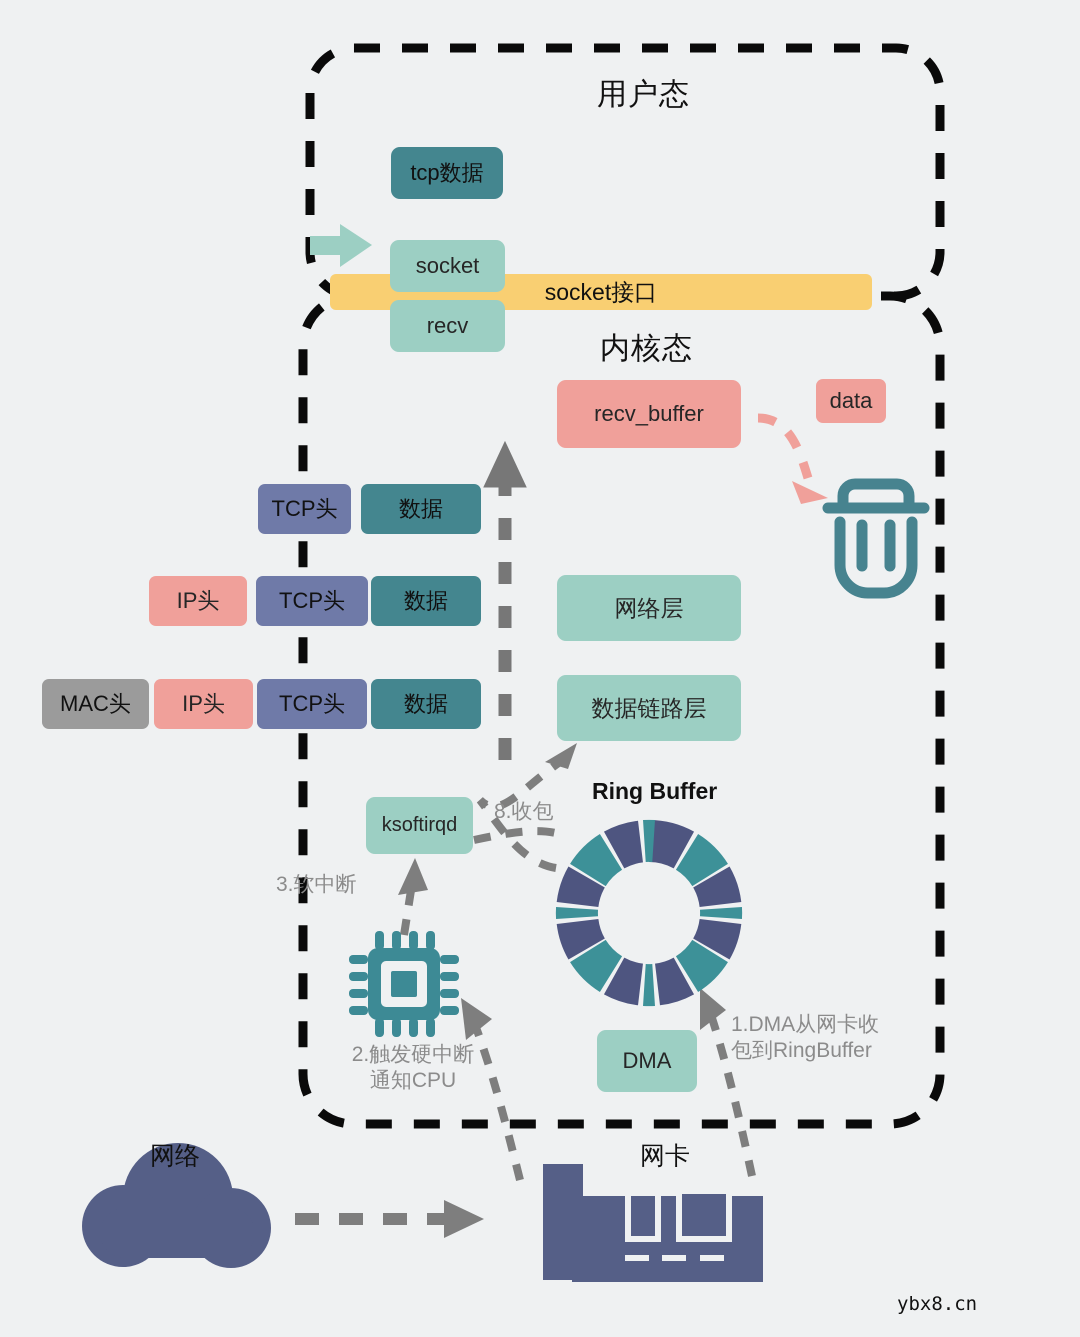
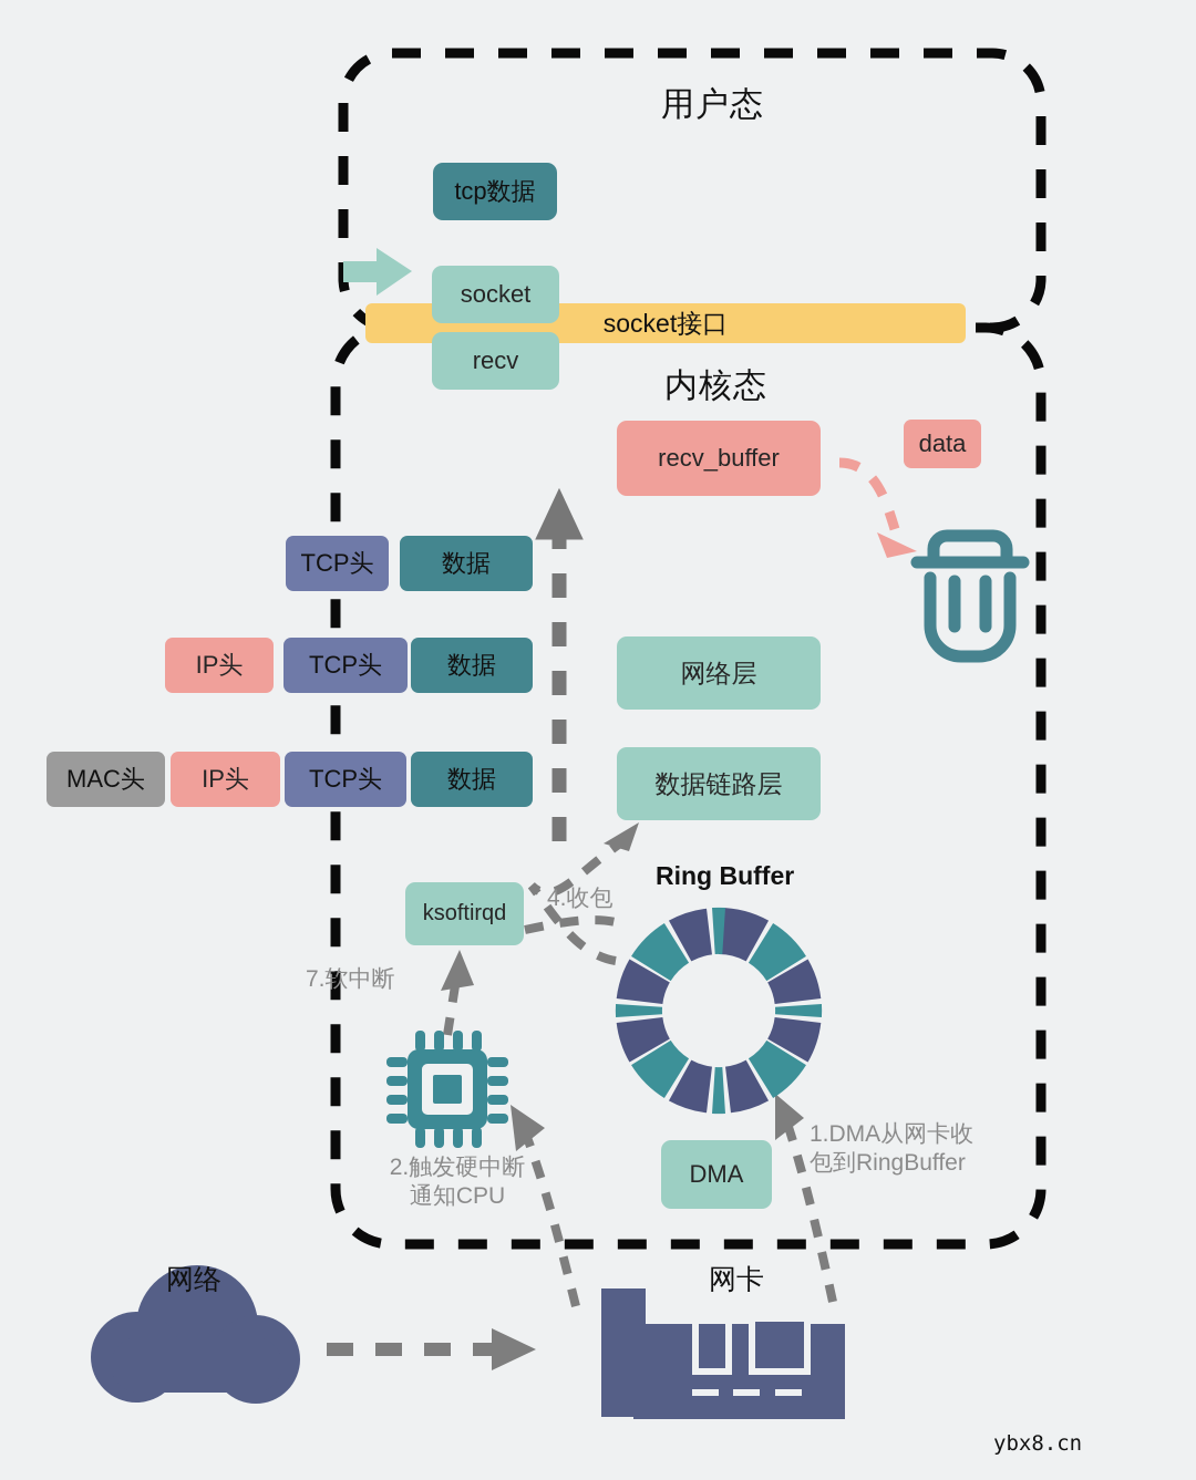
  用户态
  内核态
  tcp数据
  socket接口
  socket
  recv
  recv_buffer
  data
  网络层
  数据链路层
  ksoftirqd
  DMA
  Ring Buffer
  TCP头
  数据
  IP头
  TCP头
  数据
  MAC头
  IP头
  TCP头
  数据
  1.DMA从网卡收
  包到RingBuffer
  2.触发硬中断
  通知CPU
- 3.软中断
+ 7.软中断
- 8.收包
+ 4.收包
  网络
  网卡
  ybx8.cn
